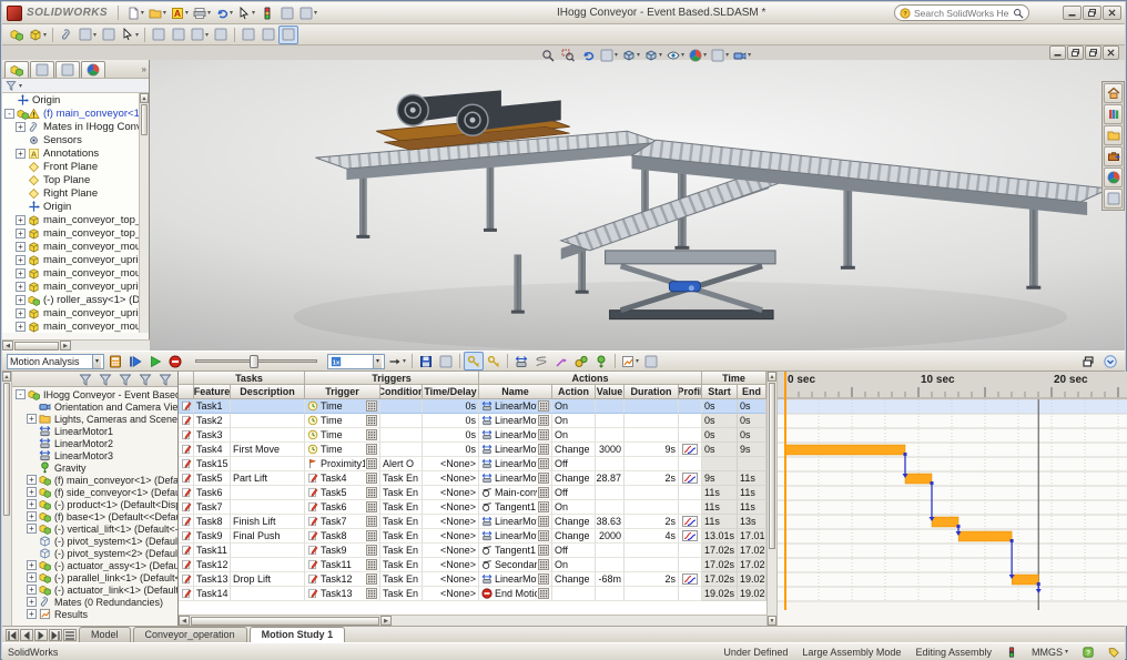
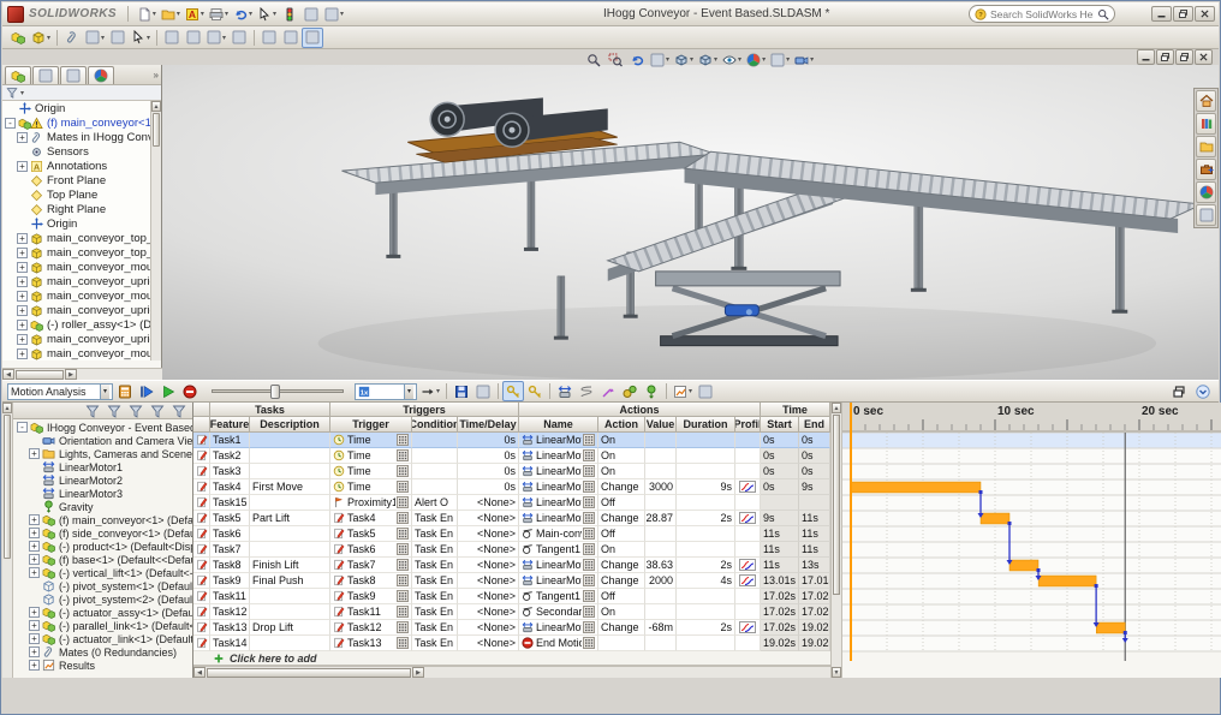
  SOLIDWORKS
  A
  IHogg Conveyor - Event Based.SLDASM *
  Search SolidWorks He
  »
  Origin
  -
  (f) main_conveyor<1
  +
  Mates in IHogg Con
  Sensors
  +
  A
  Annotations
  Front Plane
  Top Plane
  Right Plane
  Origin
  +
  main_conveyor_top
  +
  main_conveyor_top
  +
  main_conveyor_mo
  +
  main_conveyor_upri
  +
  main_conveyor_mo
  +
  main_conveyor_upri
  +
  (-) roller_assy<1> (D
  +
  main_conveyor_upri
  +
  main_conveyor_mo
  Motion Analysis
  -
  IHogg Conveyor - Event Base
  Orientation and Camera Vie
  +
  Lights, Cameras and Scene
  LinearMotor1
  LinearMotor2
  LinearMotor3
  Gravity
  +
  (f) main_conveyor<1> (Defa
  +
  (f) side_conveyor<1> (Defa
  +
  (-) product<1> (Default<Dis
  +
  (f) base<1> (Default<<Defa
  +
  (-) vertical_lift<1> (Default<-
  (-) pivot_system<1> (Defaul
  (-) pivot_system<2> (Defaul
  +
  (-) actuator_assy<1> (Defau
  +
  (-) parallel_link<1> (Default
  +
  (-) actuator_link<1> (Default
  +
  Mates (0 Redundancies)
  +
  Results
  Tasks
  Triggers
  Actions
  Time
  Feature
  Description
  Trigger
  Condition
  Time/Delay
  Name
  Action
  Value
  Duration
  Profi
  Start
  End
  Task1
  Time
  0s
  LinearMo
  On
  0s
  0s
  Task2
  Time
  0s
  LinearMo
  On
  0s
  0s
  Task3
  Time
  0s
  LinearMo
  On
  0s
  0s
  Task4
  First Move
  Time
  0s
  LinearMo
  Change
  3000
  9s
  0s
  9s
  Task15
  Proximity1
  Alert O
  <None>
  LinearMo
  Off
  Task5
  Part Lift
  Task4
  Task En
  <None>
  LinearMo
  Change
  28.87
  2s
  9s
  11s
  Task6
  Task5
  Task En
  <None>
  Main-con
  Off
  11s
  11s
  Task7
  Task6
  Task En
  <None>
  Tangent1
  On
  11s
  11s
  Task8
  Finish Lift
  Task7
  Task En
  <None>
  LinearMo
  Change
  38.63
  2s
  11s
  13s
  Task9
  Final Push
  Task8
  Task En
  <None>
  LinearMo
  Change
  2000
  4s
  13.01s
  17.01
  Task11
  Task9
  Task En
  <None>
  Tangent1
  Off
  17.02s
  17.02
  Task12
  Task11
  Task En
  <None>
  Secondar
  On
  17.02s
  17.02
  Task13
  Drop Lift
  Task12
  Task En
  <None>
  LinearMo
  Change
  -68m
  2s
  17.02s
  19.02
  Task14
  Task13
  Task En
  <None>
  End Moti
  19.02s
  19.02
+ Click here to add
  0 sec
  10 sec
  20 sec
- Model
- Conveyor_operation
- Motion Study 1
- SolidWorks
- Under Defined
- Large Assembly Mode
- Editing Assembly
- MMGS
